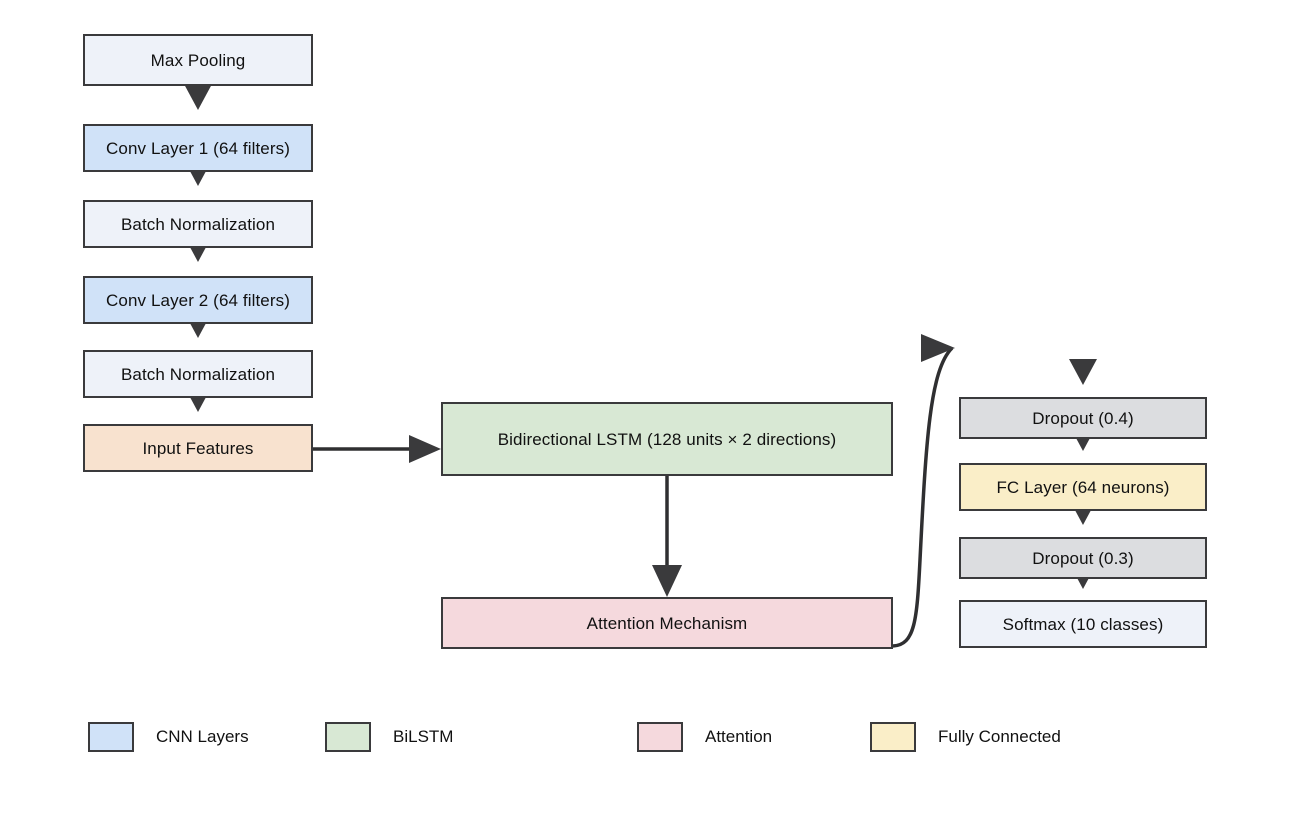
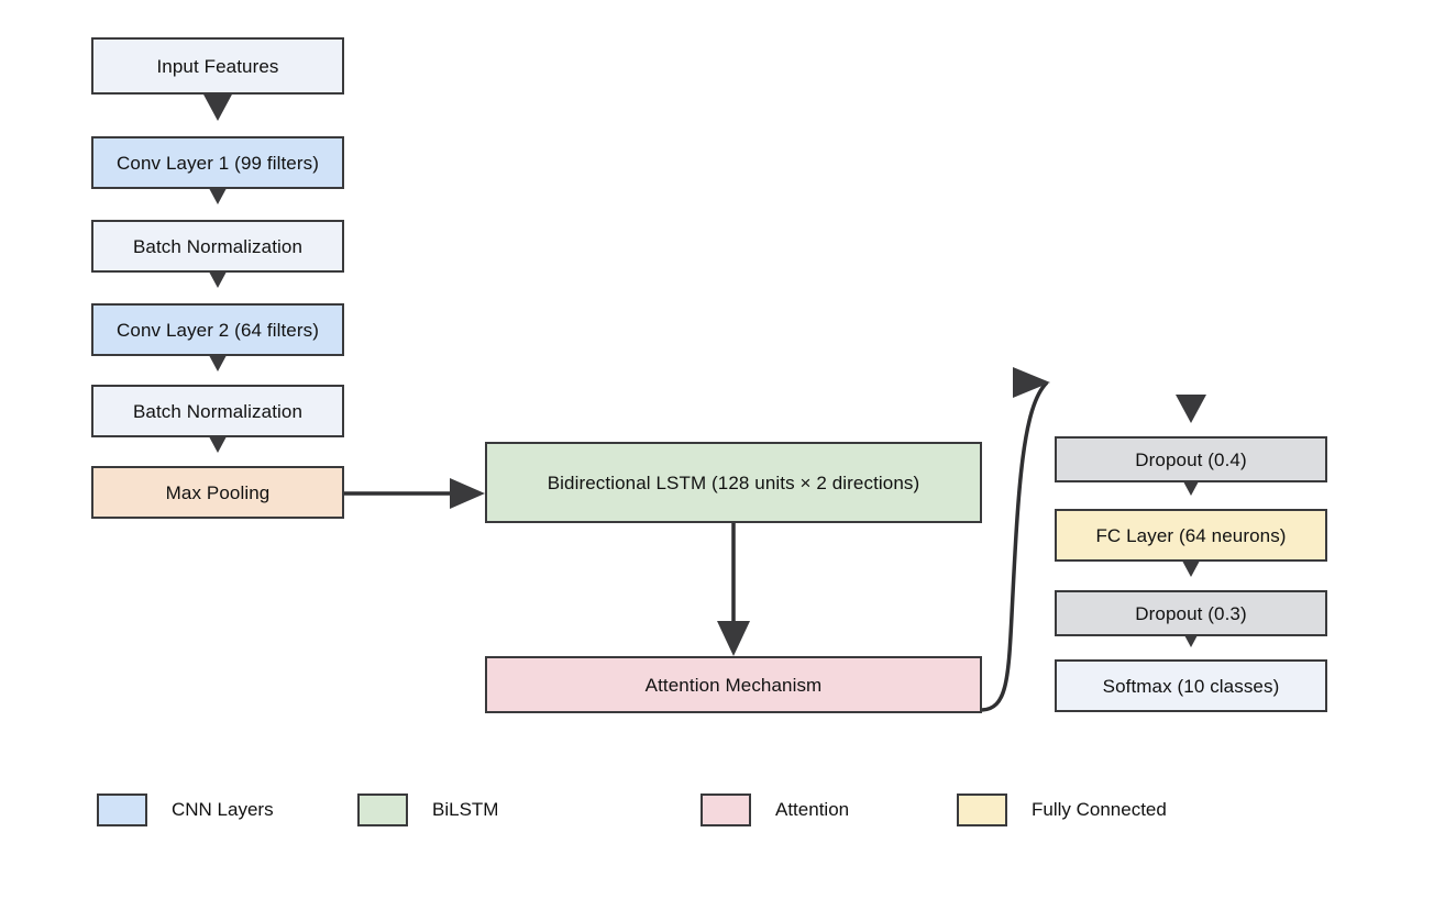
- Max Pooling
+ Input Features
- Conv Layer 1 (64 filters)
+ Conv Layer 1 (99 filters)
  Batch Normalization
  Conv Layer 2 (64 filters)
  Batch Normalization
- Input Features
+ Max Pooling
  Bidirectional LSTM (128 units × 2 directions)
  Attention Mechanism
  Dropout (0.4)
  FC Layer (64 neurons)
  Dropout (0.3)
  Softmax (10 classes)
  CNN Layers
  BiLSTM
  Attention
  Fully Connected
